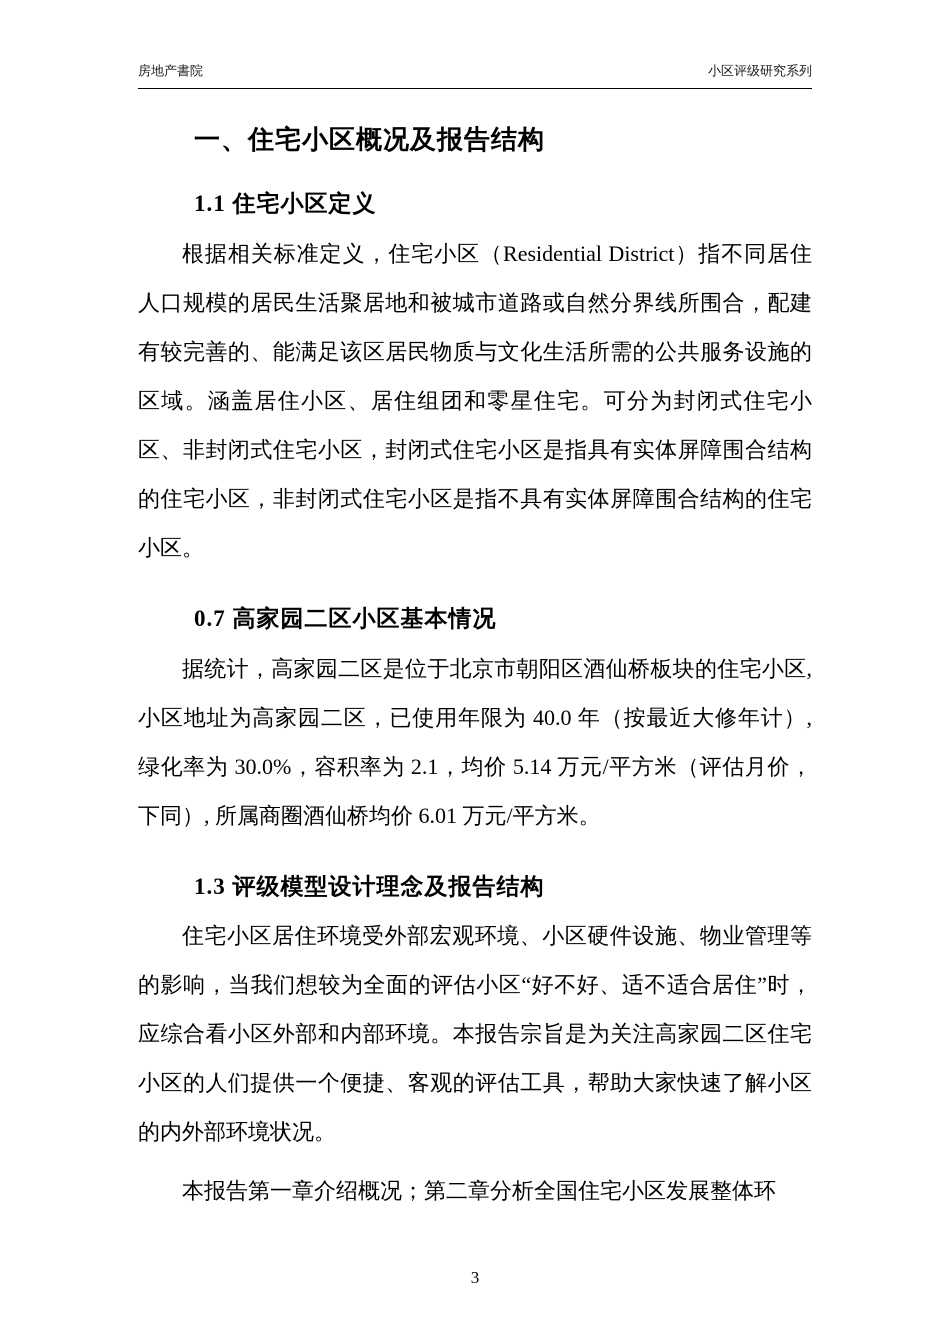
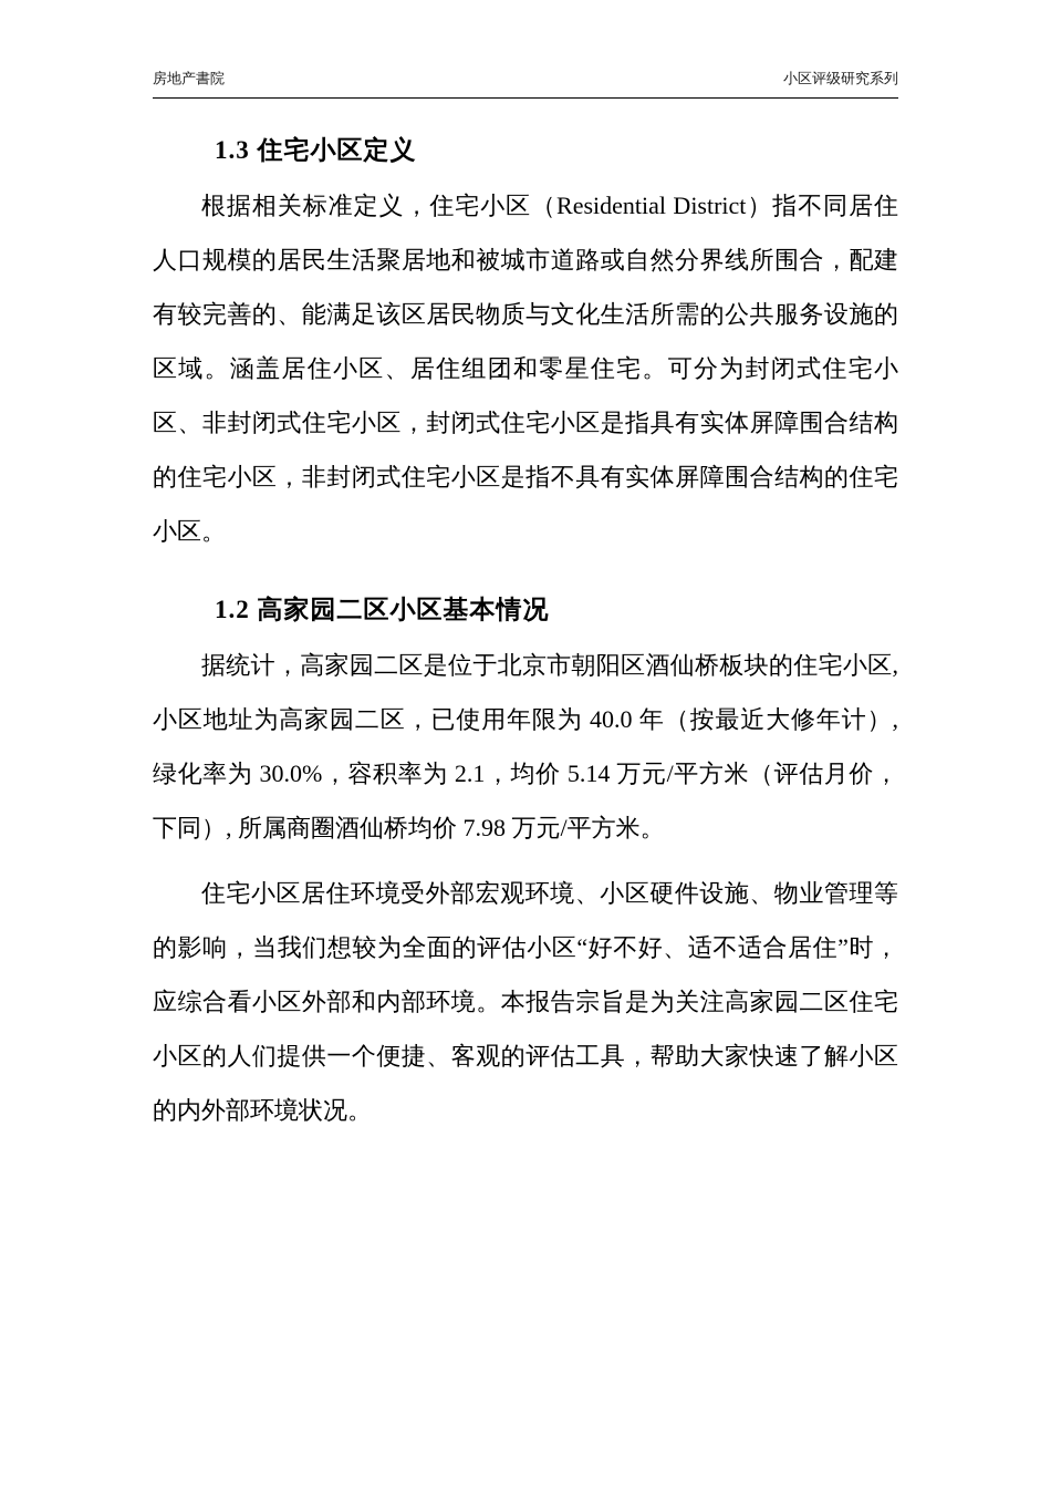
  房地产書院
  小区评级研究系列
- 一、住宅小区概况及报告结构
- 1.1 住宅小区定义
+ 1.3 住宅小区定义
  根据相关标准定义，住宅小区（Residential District）指不同居住人口规模的居民生活聚居地和被城市道路或自然分界线所围合，配建有较完善的、能满足该区居民物质与文化生活所需的公共服务设施的区域。涵盖居住小区、居住组团和零星住宅。可分为封闭式住宅小区、非封闭式住宅小区，封闭式住宅小区是指具有实体屏障围合结构的住宅小区，非封闭式住宅小区是指不具有实体屏障围合结构的住宅小区。
- 0.7 高家园二区小区基本情况
+ 1.2 高家园二区小区基本情况
- 据统计，高家园二区是位于北京市朝阳区酒仙桥板块的住宅小区, 小区地址为高家园二区，已使用年限为 40.0 年（按最近大修年计）, 绿化率为 30.0%，容积率为 2.1，均价 5.14 万元/平方米（评估月价，下同）, 所属商圈酒仙桥均价 6.01 万元/平方米。
+ 据统计，高家园二区是位于北京市朝阳区酒仙桥板块的住宅小区, 小区地址为高家园二区，已使用年限为 40.0 年（按最近大修年计）, 绿化率为 30.0%，容积率为 2.1，均价 5.14 万元/平方米（评估月价，下同）, 所属商圈酒仙桥均价 7.98 万元/平方米。
- 1.3 评级模型设计理念及报告结构
  住宅小区居住环境受外部宏观环境、小区硬件设施、物业管理等的影响，当我们想较为全面的评估小区“好不好、适不适合居住”时，应综合看小区外部和内部环境。本报告宗旨是为关注高家园二区住宅小区的人们提供一个便捷、客观的评估工具，帮助大家快速了解小区的内外部环境状况。
- 本报告第一章介绍概况；第二章分析全国住宅小区发展整体环
- 3
